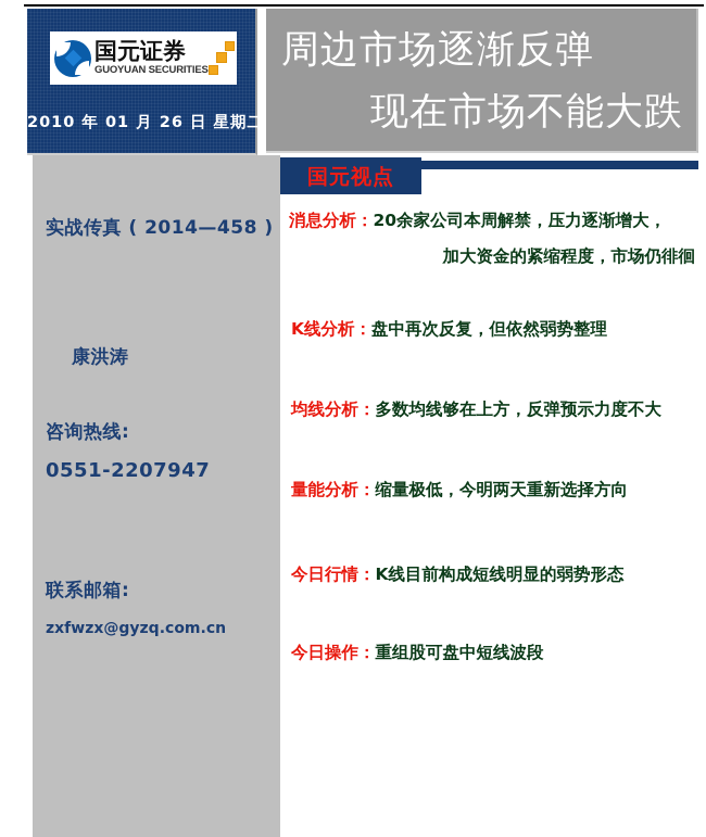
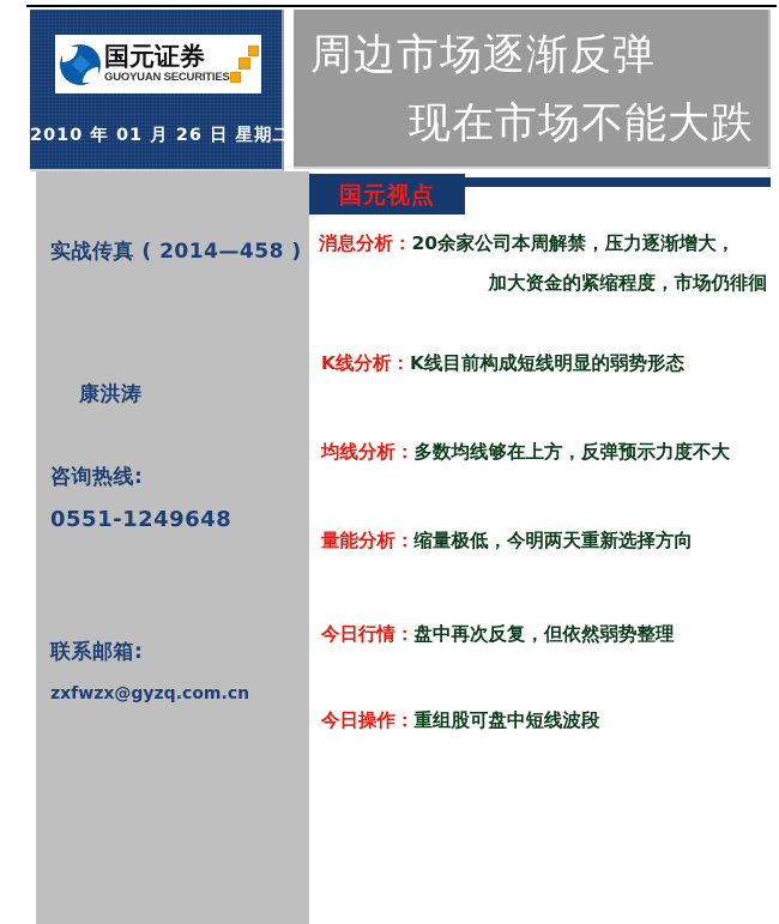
  国元证券
  GUOYUAN SECURITIES
  2010 年 01 月 26 日 星期二
  周边市场逐渐反弹
  现在市场不能大跌
  实战传真 ( 2014—458 )
  康洪涛
  咨询热线:
- 0551-2207947
+ 0551-1249648
  联系邮箱:
  zxfwzx@gyzq.com.cn
  国元视点
  消息分析：20余家公司本周解禁，压力逐渐增大，
  加大资金的紧缩程度，市场仍徘徊
- K线分析：盘中再次反复，但依然弱势整理
+ K线分析：K线目前构成短线明显的弱势形态
  均线分析：多数均线够在上方，反弹预示力度不大
  量能分析：缩量极低，今明两天重新选择方向
- 今日行情：K线目前构成短线明显的弱势形态
+ 今日行情：盘中再次反复，但依然弱势整理
  今日操作：重组股可盘中短线波段
